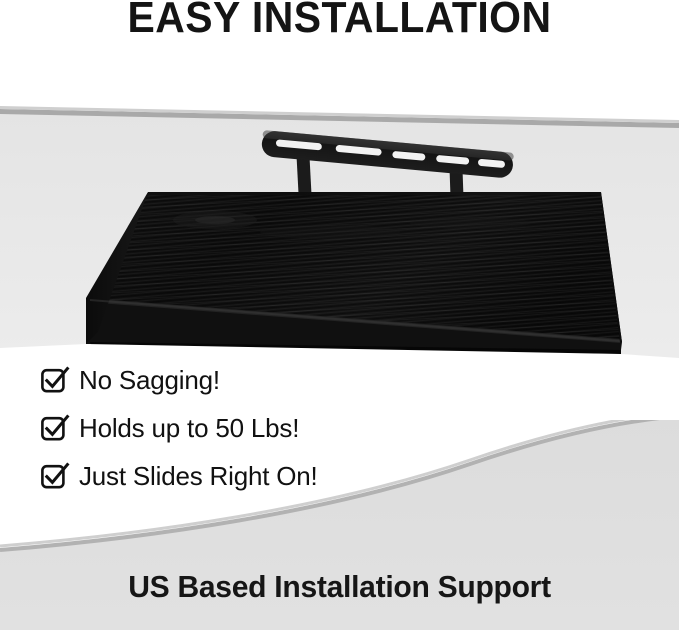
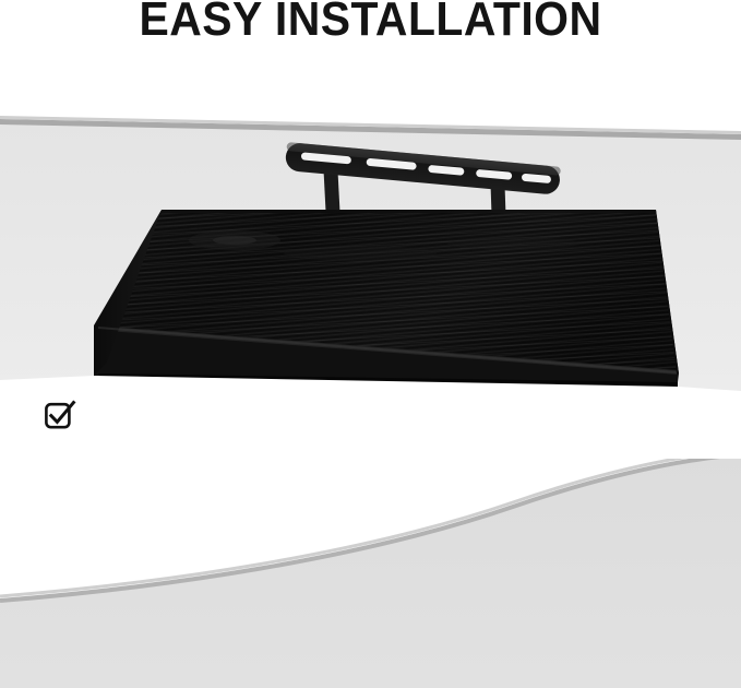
  EASY INSTALLATION
- No Sagging!
- Holds up to 50 Lbs!
- Just Slides Right On!
- US Based Installation Support
